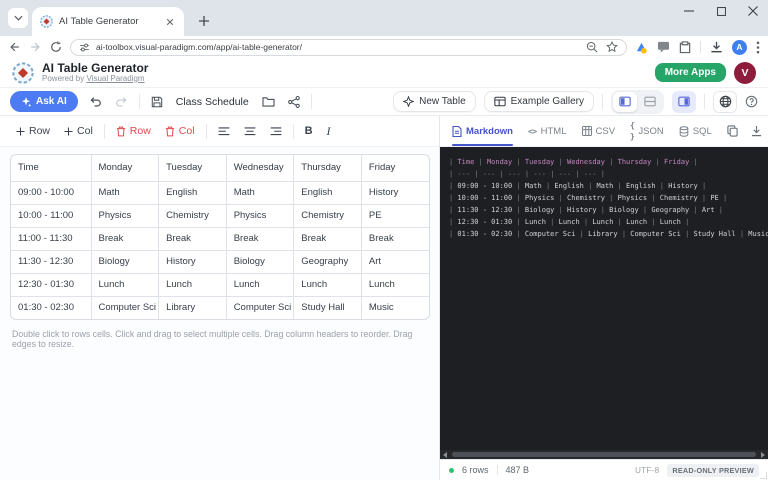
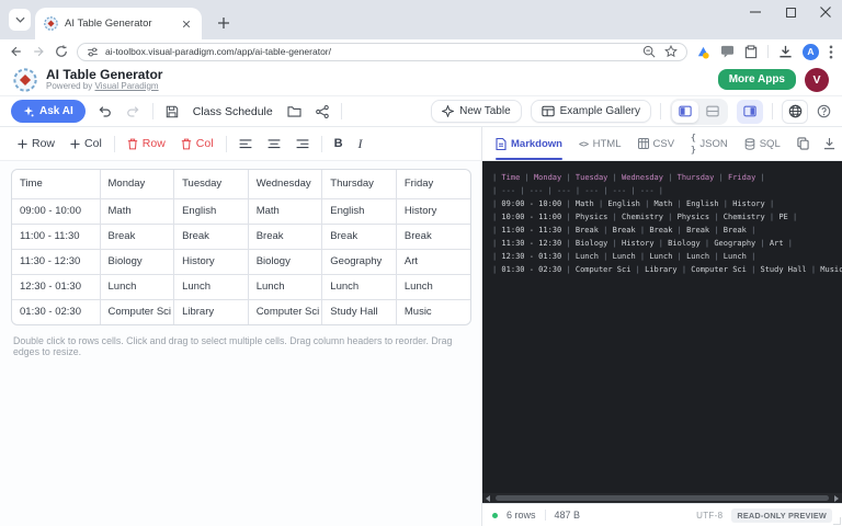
  AI Table Generator
  ai-toolbox.visual-paradigm.com/app/ai-table-generator/
  A
  AI Table Generator
  Powered by Visual Paradigm
  More Apps
  V
  Ask AI
  Class Schedule
  New Table
  Example Gallery
  Row
  Col
  Row
  Col
  B
  I
  Time	Monday	Tuesday	Wednesday	Thursday	Friday
  09:00 - 10:00	Math	English	Math	English	History
- 10:00 - 11:00	Physics	Chemistry	Physics	Chemistry	PE
  11:00 - 11:30	Break	Break	Break	Break	Break
  11:30 - 12:30	Biology	History	Biology	Geography	Art
  12:30 - 01:30	Lunch	Lunch	Lunch	Lunch	Lunch
  01:30 - 02:30	Computer Sci	Library	Computer Sci	Study Hall	Music
  Double click to rows cells. Click and drag to select multiple cells. Drag column headers to reorder. Drag edges to resize.
  Markdown
  <>
  HTML
  CSV
  { }
  JSON
  SQL
  | Time | Monday | Tuesday | Wednesday | Thursday | Friday |
  | --- | --- | --- | --- | --- | --- |
  | 09:00 - 10:00 | Math | English | Math | English | History |
  | 10:00 - 11:00 | Physics | Chemistry | Physics | Chemistry | PE |
+ | 11:00 - 11:30 | Break | Break | Break | Break | Break |
  | 11:30 - 12:30 | Biology | History | Biology | Geography | Art |
  | 12:30 - 01:30 | Lunch | Lunch | Lunch | Lunch | Lunch |
  | 01:30 - 02:30 | Computer Sci | Library | Computer Sci | Study Hall | Music
  6 rows
  487 B
  UTF-8
  READ-ONLY PREVIEW
